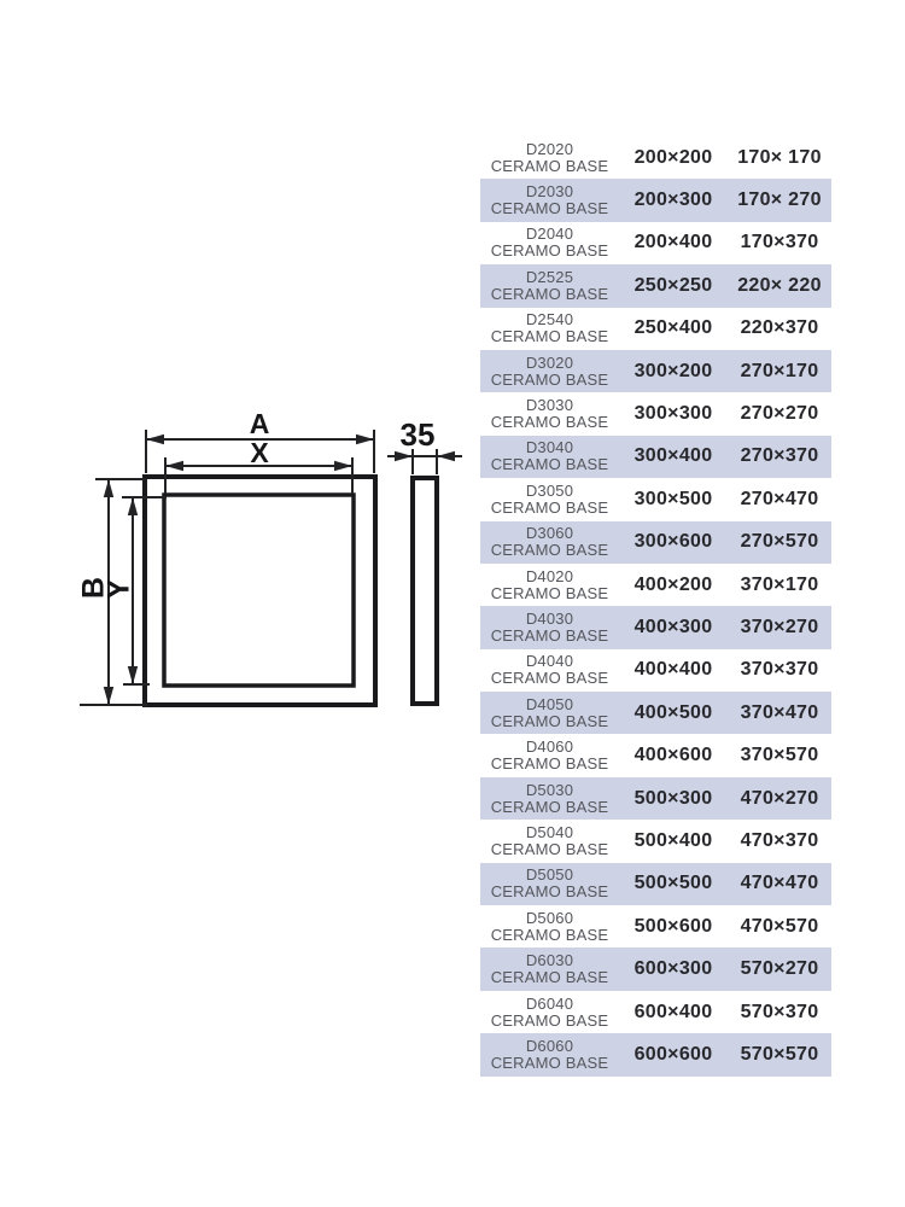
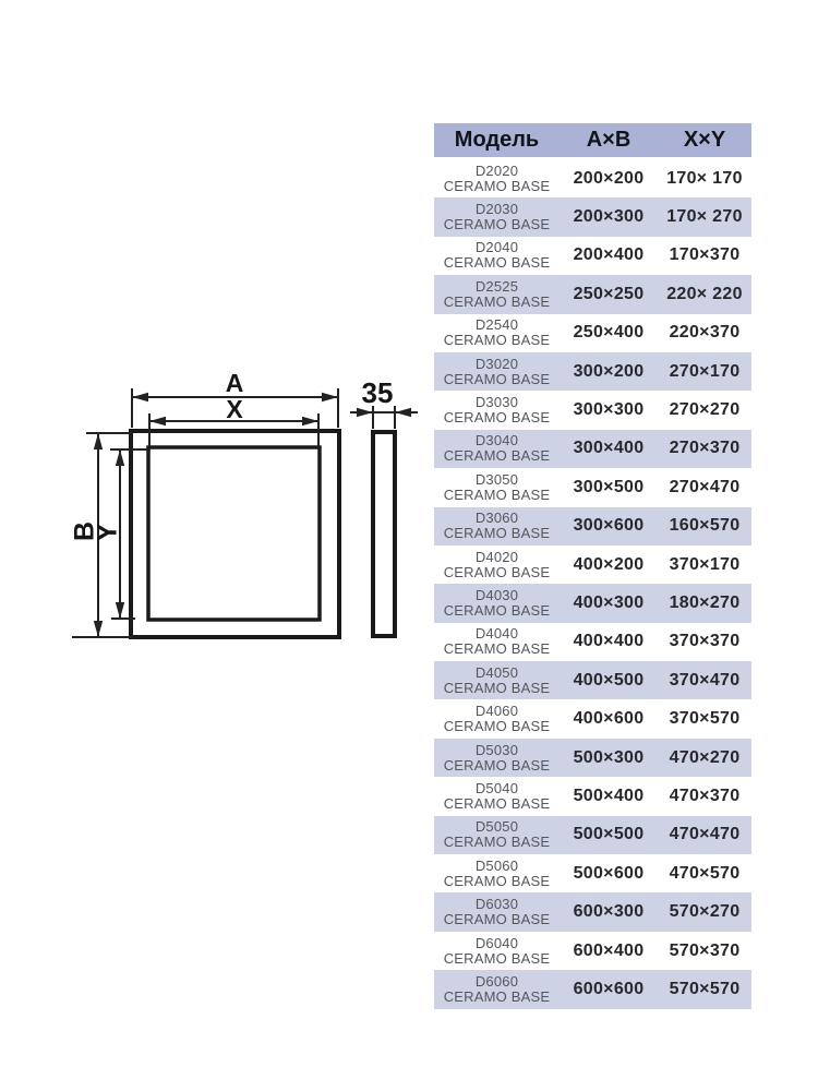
  A
  X
  35
+ Модель
+ A×B
+ X×Y
  D2020
  CERAMO BASE
  200×200
  170× 170
  D2030
  CERAMO BASE
  200×300
  170× 270
  D2040
  CERAMO BASE
  200×400
  170×370
  D2525
  CERAMO BASE
  250×250
  220× 220
  D2540
  CERAMO BASE
  250×400
  220×370
  D3020
  CERAMO BASE
  300×200
  270×170
  D3030
  CERAMO BASE
  300×300
  270×270
  D3040
  CERAMO BASE
  300×400
  270×370
  D3050
  CERAMO BASE
  300×500
  270×470
  D3060
  CERAMO BASE
  300×600
- 270×570
+ 160×570
  D4020
  CERAMO BASE
  400×200
  370×170
  D4030
  CERAMO BASE
  400×300
- 370×270
+ 180×270
  D4040
  CERAMO BASE
  400×400
  370×370
  D4050
  CERAMO BASE
  400×500
  370×470
  D4060
  CERAMO BASE
  400×600
  370×570
  D5030
  CERAMO BASE
  500×300
  470×270
  D5040
  CERAMO BASE
  500×400
  470×370
  D5050
  CERAMO BASE
  500×500
  470×470
  D5060
  CERAMO BASE
  500×600
  470×570
  D6030
  CERAMO BASE
  600×300
  570×270
  D6040
  CERAMO BASE
  600×400
  570×370
  D6060
  CERAMO BASE
  600×600
  570×570
